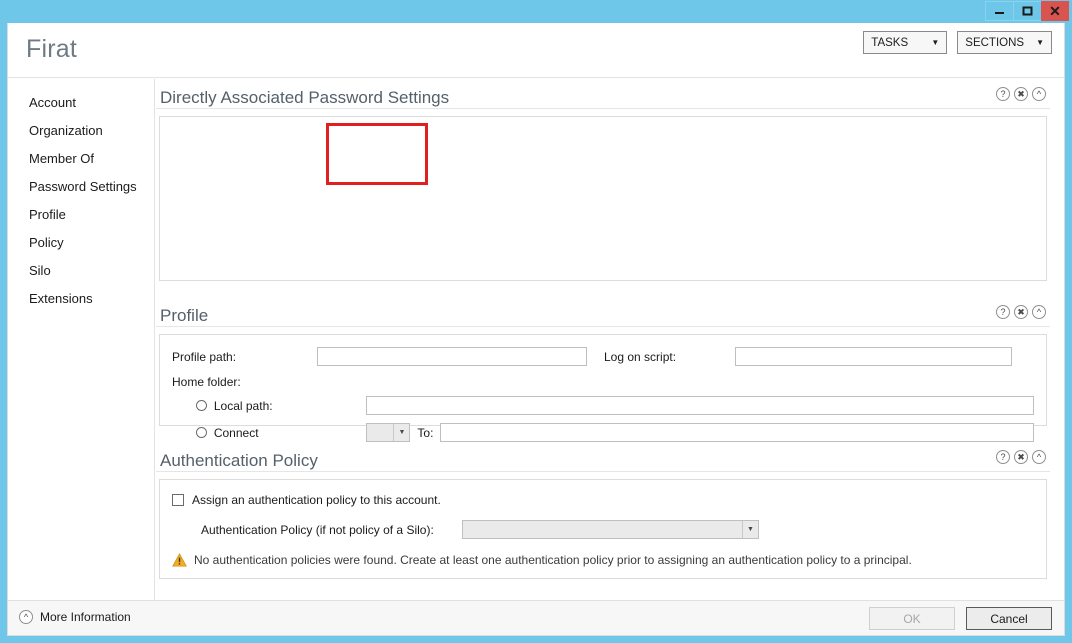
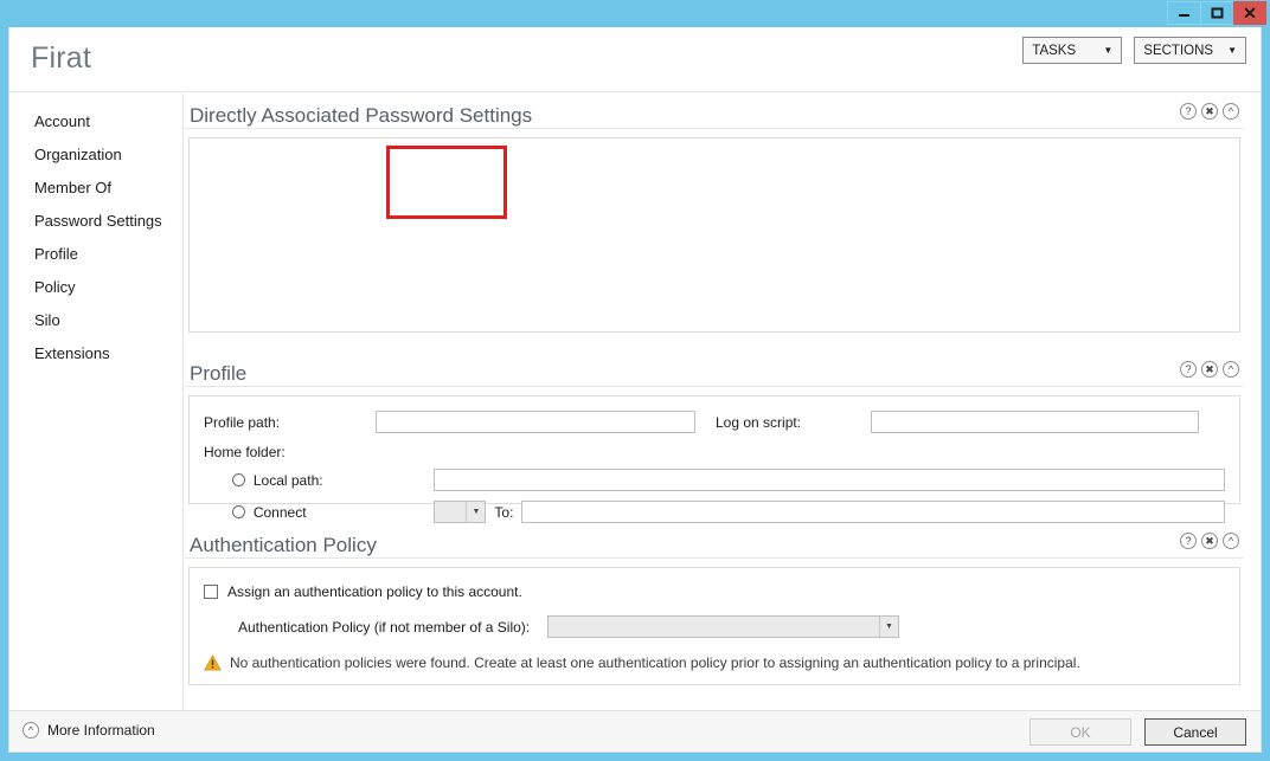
  ✕
  Firat
  TASKS
  ▼
  SECTIONS
  ▼
  Account
  Organization
  Member Of
  Password Settings
  Profile
  Policy
  Silo
  Extensions
  Directly Associated Password Settings
  ?
  ✖
  ^
  Profile
  ?
  ✖
  ^
  Profile path:
  Log on script:
  Home folder:
  Local path:
  Connect
  To:
  Authentication Policy
  ?
  ✖
  ^
  Assign an authentication policy to this account.
- Authentication Policy (if not policy of a Silo):
+ Authentication Policy (if not member of a Silo):
  No authentication policies were found. Create at least one authentication policy prior to assigning an authentication policy to a principal.
  ^
  More Information
  OK
  Cancel
